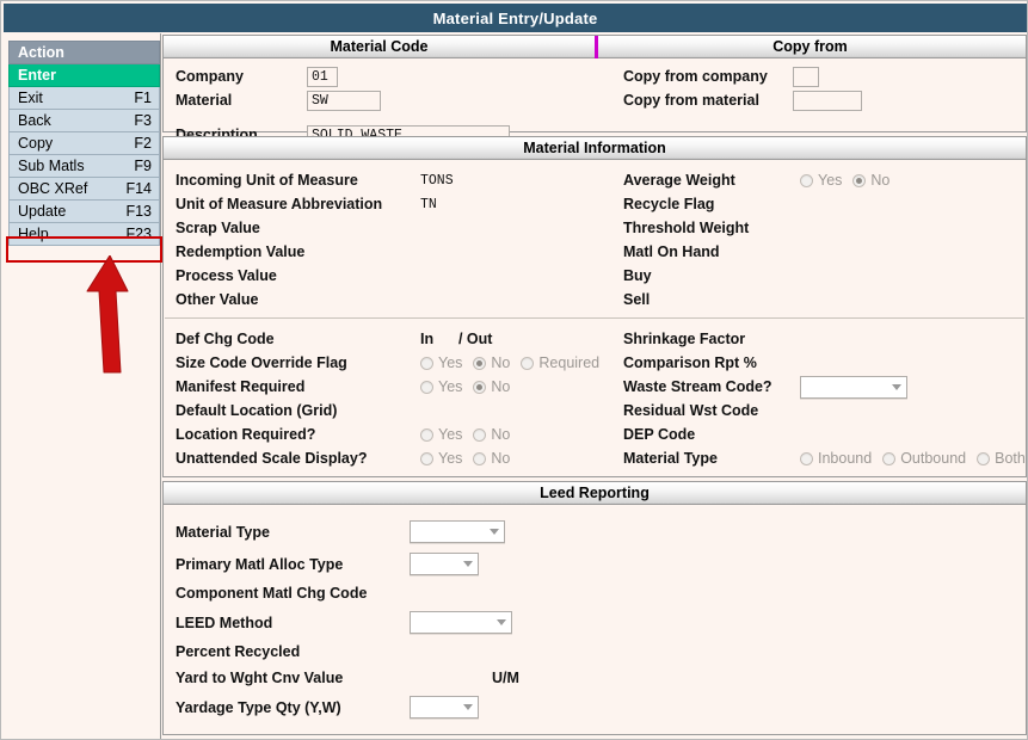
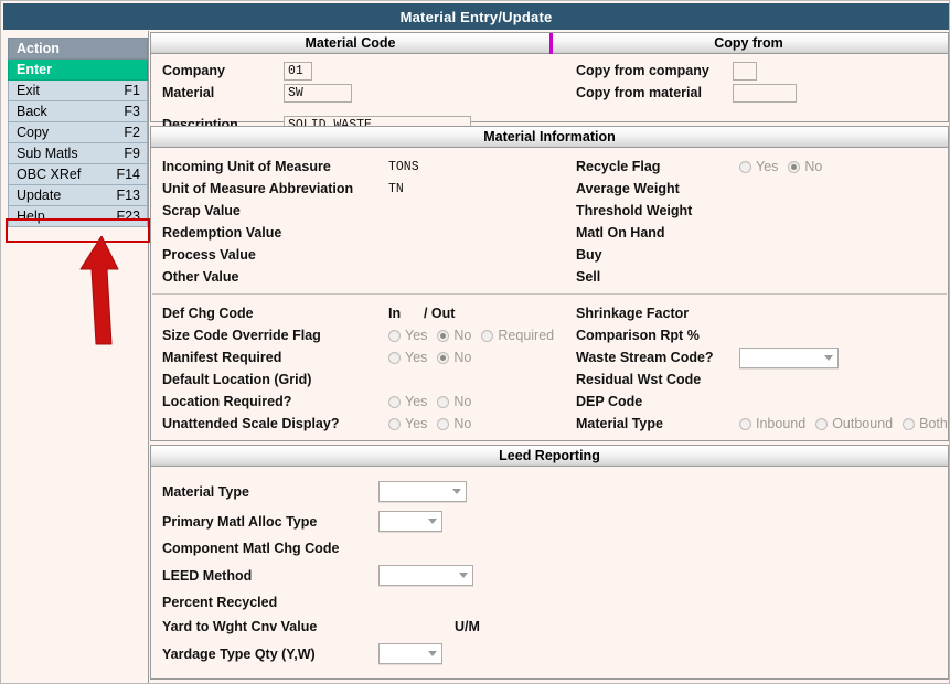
  Material Entry/Update
  Action
  Enter
  Exit
  F1
  Back
  F3
  Copy
  F2
  Sub Matls
  F9
  OBC XRef
  F14
  Update
  F13
  Help
  F23
  Material Code
  Copy from
  Company
  01
  Material
  SW
  Description
  SOLID WASTE
  Copy from company
  Copy from material
  Material Information
  Incoming Unit of Measure
  TONS
  Unit of Measure Abbreviation
  TN
  Scrap Value
  Redemption Value
  Process Value
  Other Value
- Average Weight
+ Recycle Flag
  Yes
  No
- Recycle Flag
+ Average Weight
  Threshold Weight
  Matl On Hand
  Buy
  Sell
  Def Chg Code
  In / Out
  Size Code Override Flag
  Yes
  No
  Required
  Manifest Required
  Yes
  No
  Default Location (Grid)
  Location Required?
  Yes
  No
  Unattended Scale Display?
  Yes
  No
  Shrinkage Factor
  Comparison Rpt %
  Waste Stream Code?
  Residual Wst Code
  DEP Code
  Material Type
  Inbound
  Outbound
  Both
  Leed Reporting
  Material Type
  Primary Matl Alloc Type
  Component Matl Chg Code
  LEED Method
  Percent Recycled
  Yard to Wght Cnv Value
  U/M
  Yardage Type Qty (Y,W)
